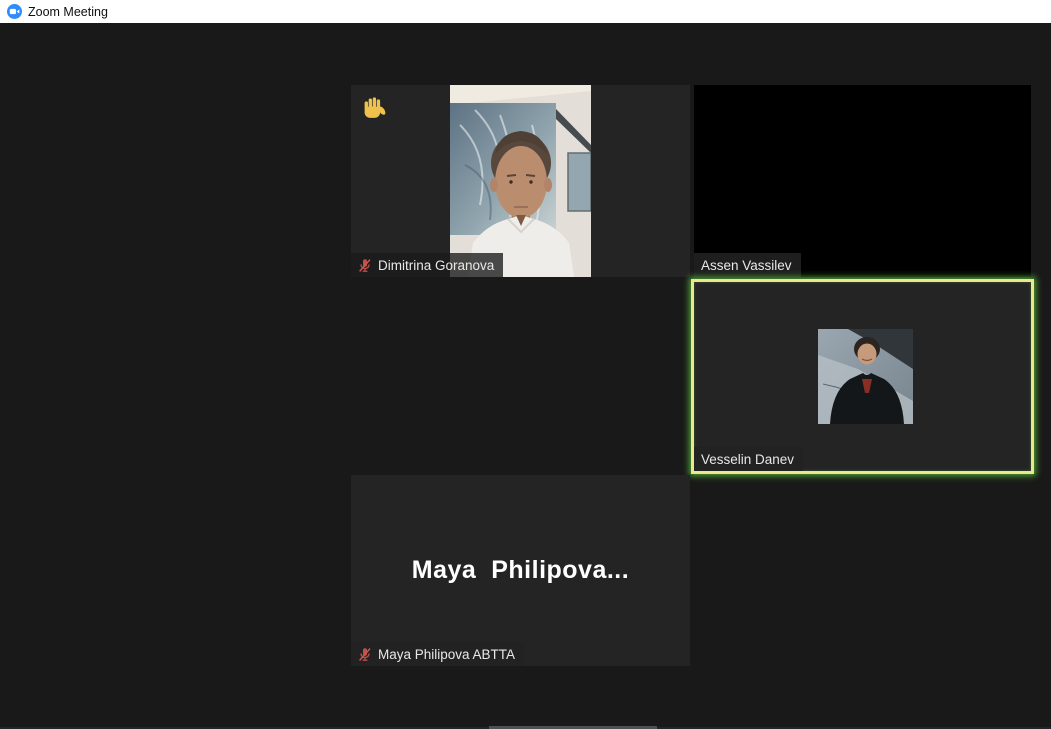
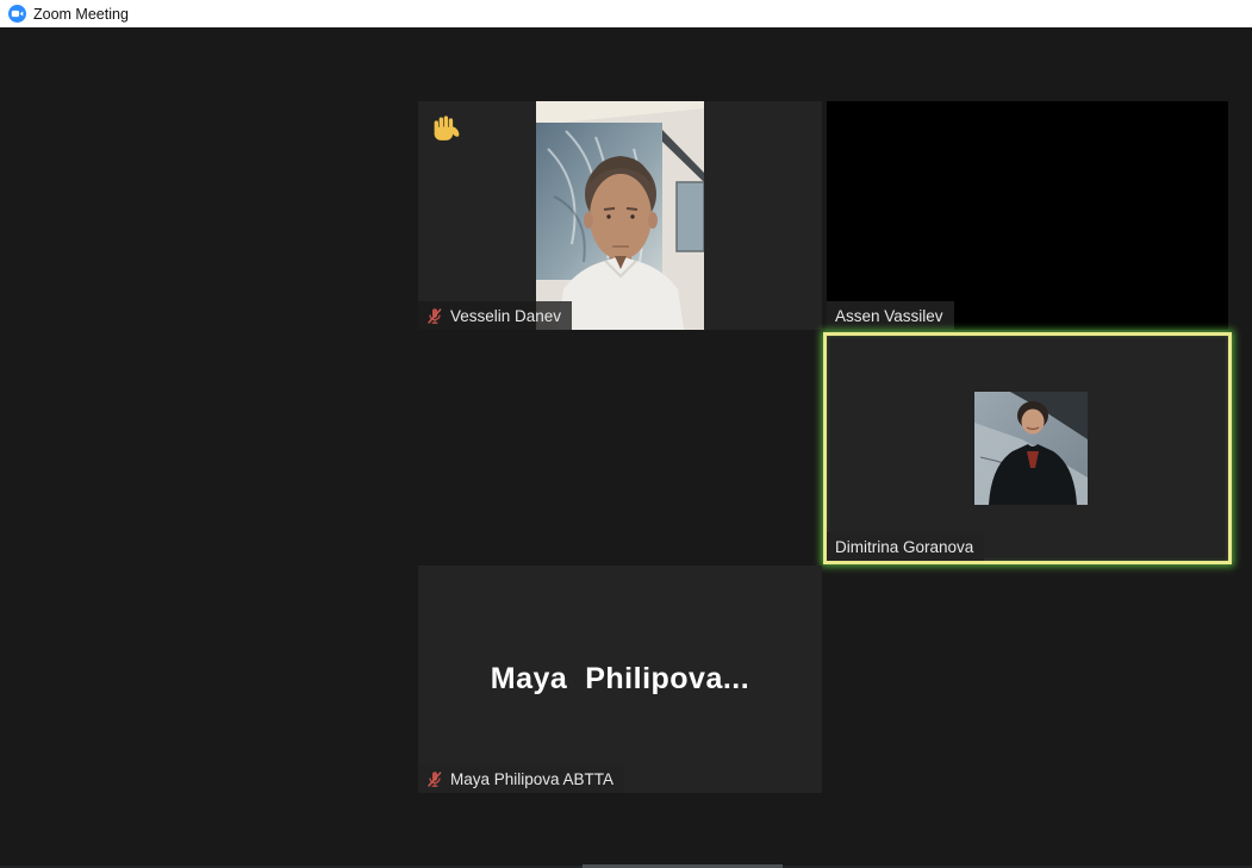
  Zoom Meeting
- Dimitrina Goranova
+ Vesselin Danev
  Assen Vassilev
- Vesselin Danev
+ Dimitrina Goranova
  Maya Philipova...
  Maya Philipova ABTTA
